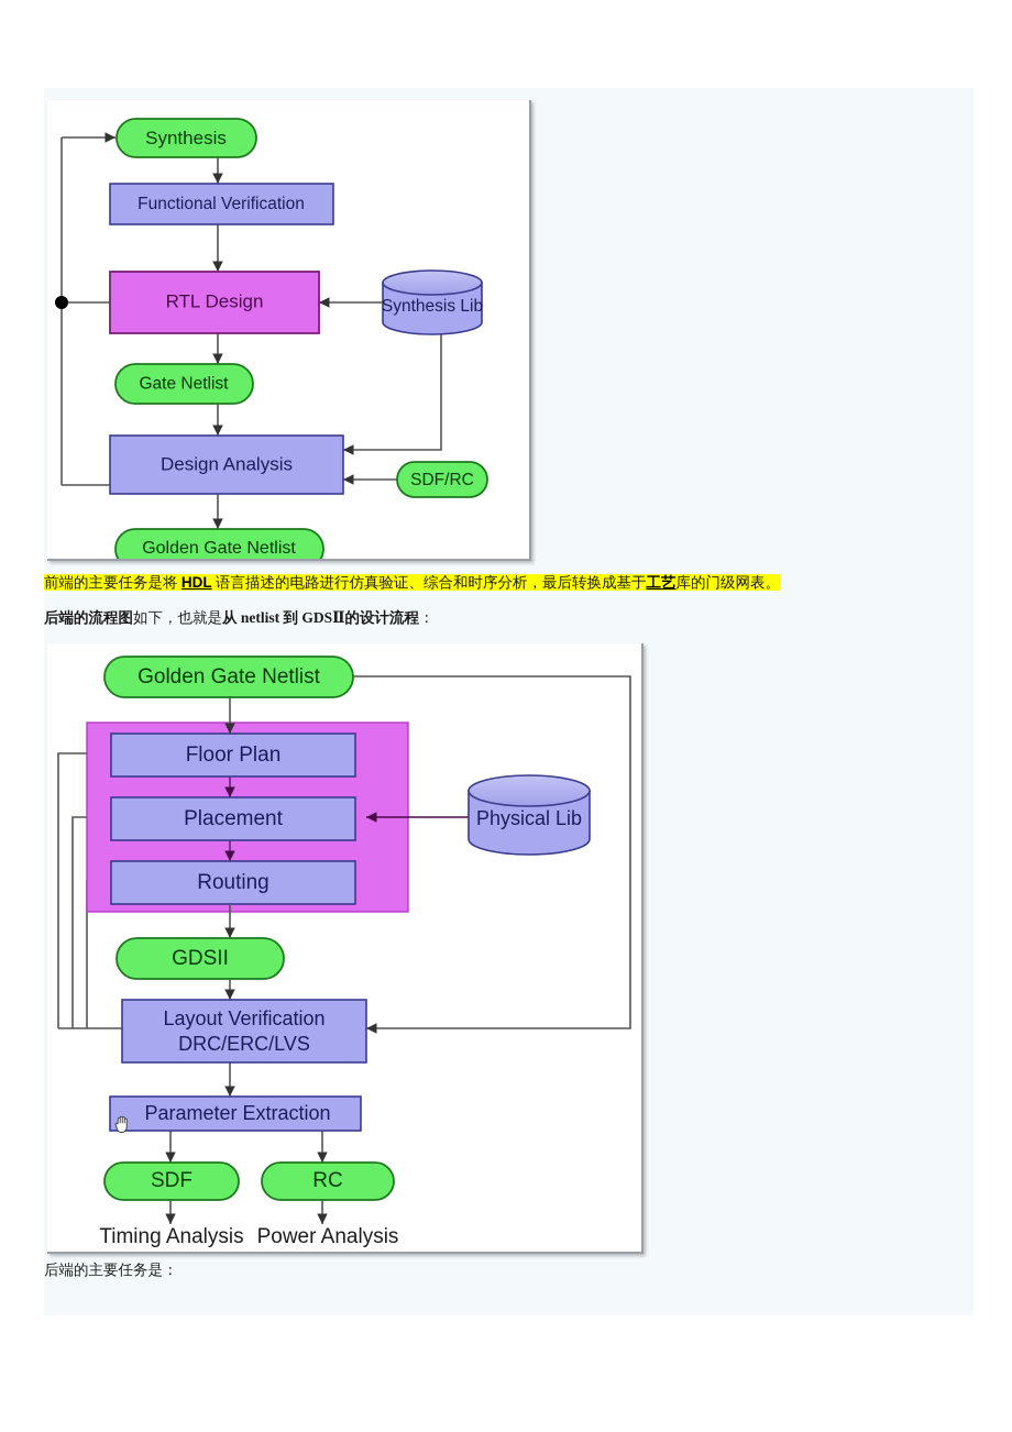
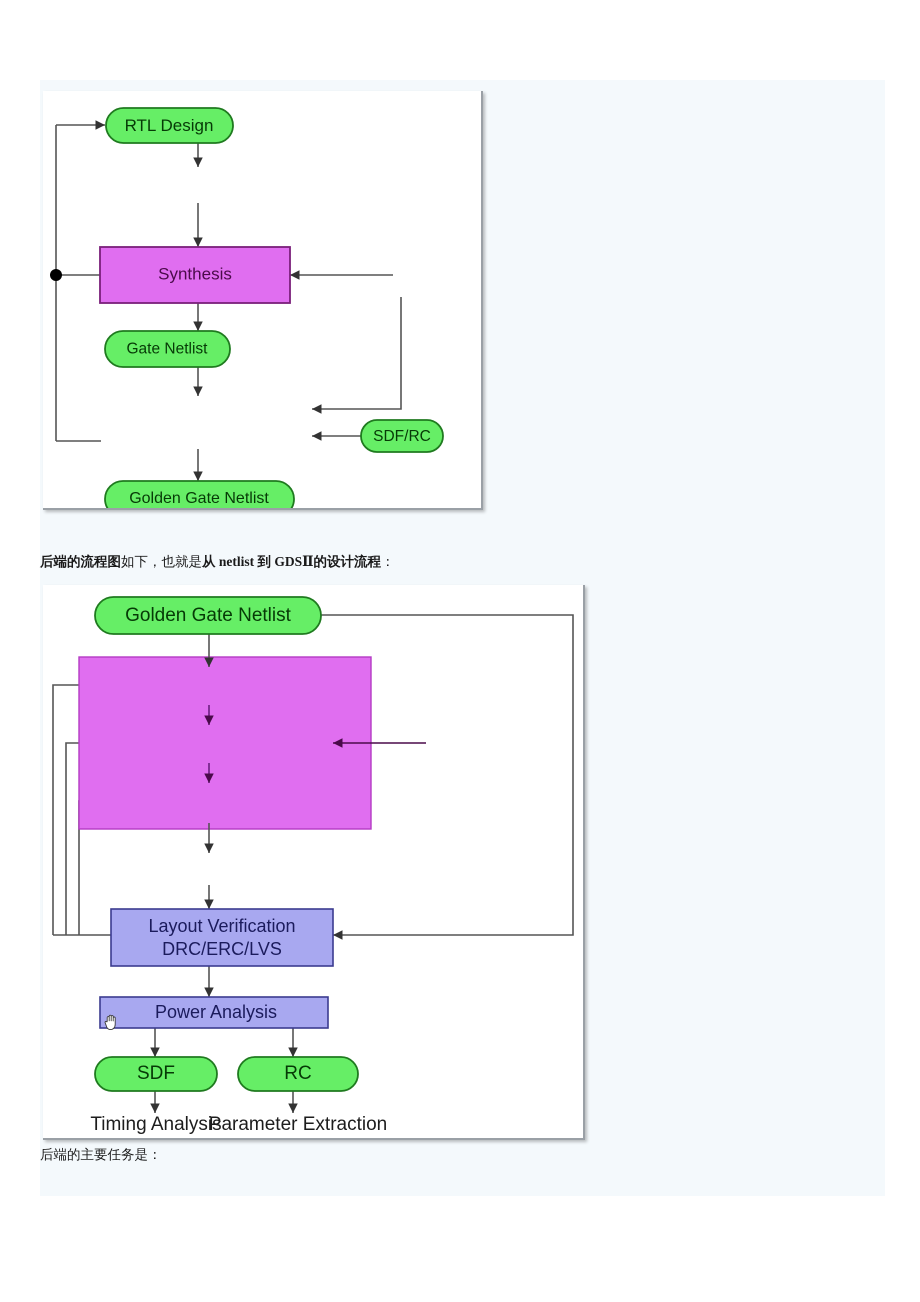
- Synthesis
+ RTL Design
- Functional Verification
- RTL Design
+ Synthesis
- Synthesis Lib
  Gate Netlist
- Design Analysis
  SDF/RC
  Golden Gate Netlist
  Golden Gate Netlist
- Floor Plan
- Placement
- Routing
- Physical Lib
- GDSII
  Layout Verification
  DRC/ERC/LVS
- Parameter Extraction
+ Power Analysis
  SDF
  RC
  Timing Analysis
- Power Analysis
+ Parameter Extraction
- 前端的主要任务是将 HDL 语言描述的电路进行仿真验证、综合和时序分析，最后转换成基于工艺库的门级网表。
  后端的流程图如下，也就是从 netlist 到 GDSⅡ的设计流程：
  后端的主要任务是：
